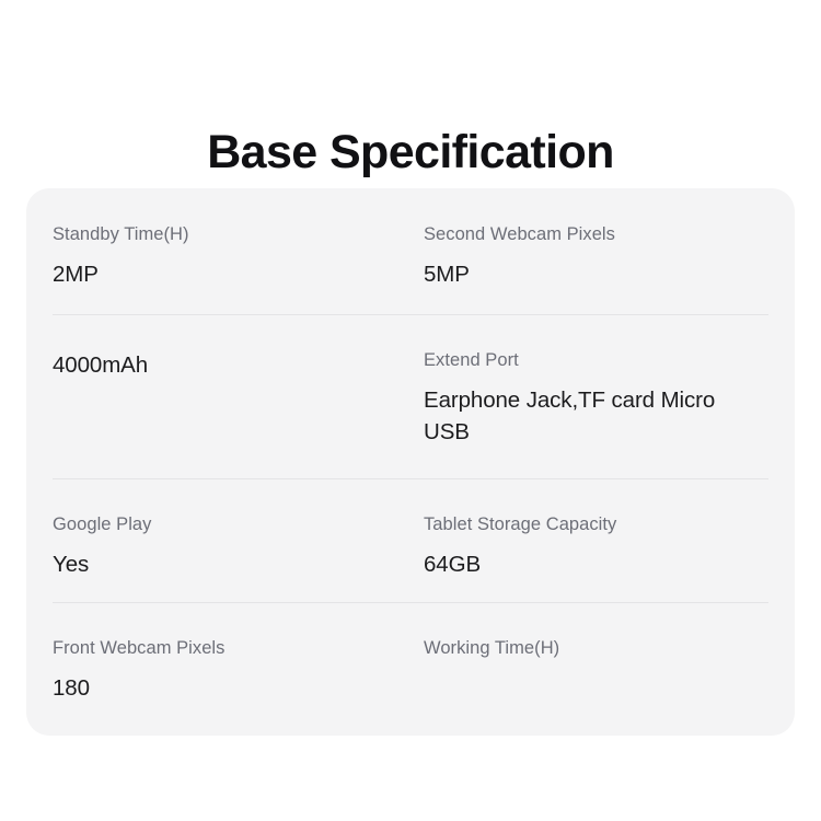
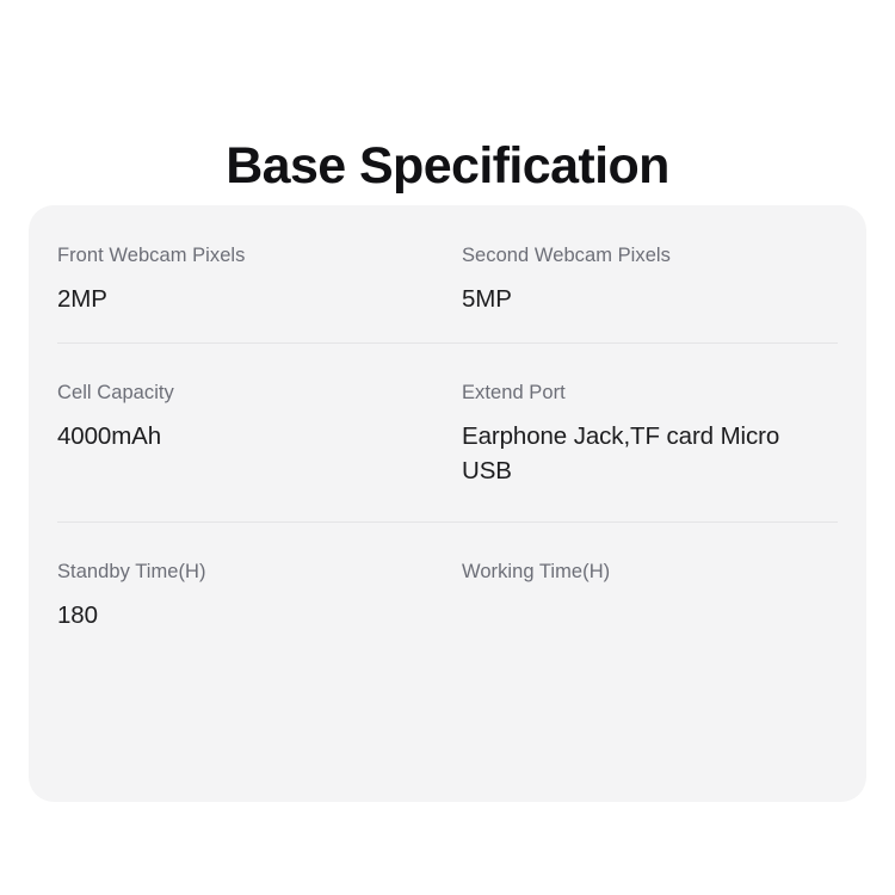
  Base Specification
- Standby Time(H)
+ Front Webcam Pixels
  2MP
  Second Webcam Pixels
  5MP
+ Cell Capacity
  4000mAh
  Extend Port
  Earphone Jack,TF card Micro USB
- Google Play
- Yes
- Tablet Storage Capacity
- 64GB
- Front Webcam Pixels
+ Standby Time(H)
  180
  Working Time(H)
